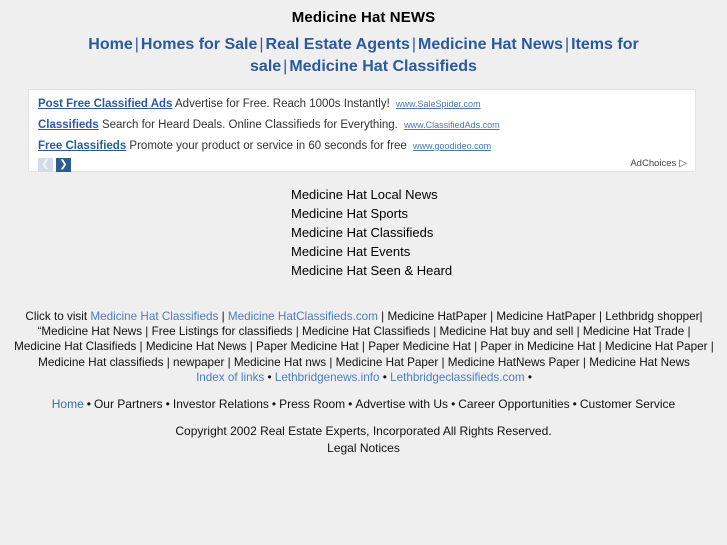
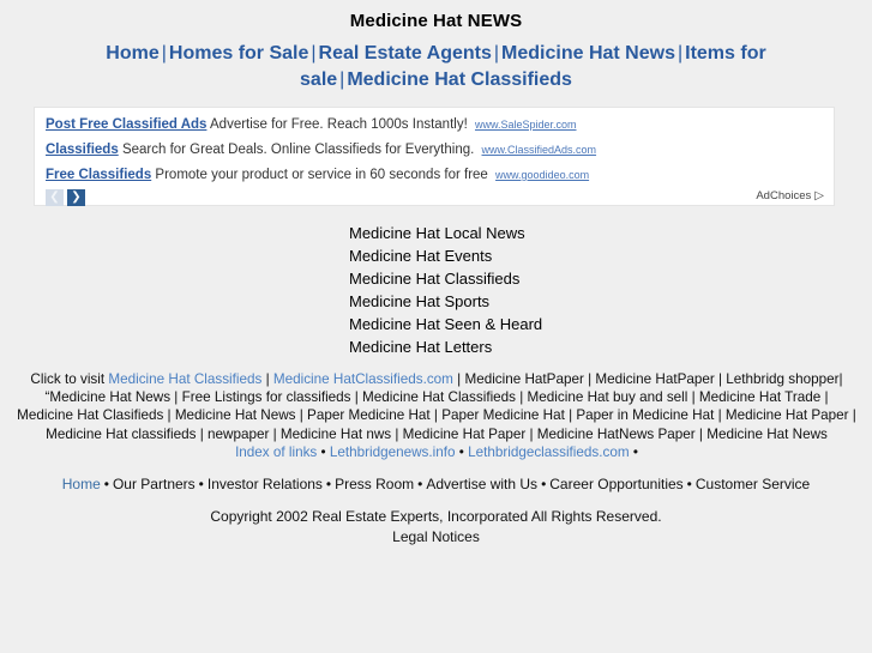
  Medicine Hat NEWS
  Home|Homes for Sale|Real Estate Agents|Medicine Hat News|Items for sale|Medicine Hat Classifieds
  Post Free Classified Ads Advertise for Free. Reach 1000s Instantly! www.SaleSpider.com
- Classifieds Search for Heard Deals. Online Classifieds for Everything. www.ClassifiedAds.com
+ Classifieds Search for Great Deals. Online Classifieds for Everything. www.ClassifiedAds.com
  Free Classifieds Promote your product or service in 60 seconds for free www.goodideo.com
  ❮
  ❯
  AdChoices
  ▷
  Medicine Hat Local News
- Medicine Hat Sports
+ Medicine Hat Events
  Medicine Hat Classifieds
- Medicine Hat Events
+ Medicine Hat Sports
  Medicine Hat Seen & Heard
+ Medicine Hat Letters
  Click to visit Medicine Hat Classifieds | Medicine HatClassifieds.com | Medicine HatPaper | Medicine HatPaper | Lethbridg shopper| “Medicine Hat News | Free Listings for classifieds | Medicine Hat Classifieds | Medicine Hat buy and sell | Medicine Hat Trade | Medicine Hat Clasifieds | Medicine Hat News | Paper Medicine Hat | Paper Medicine Hat | Paper in Medicine Hat | Medicine Hat Paper | Medicine Hat classifieds | newpaper | Medicine Hat nws | Medicine Hat Paper | Medicine HatNews Paper | Medicine Hat News
  Index of links • Lethbridgenews.info • Lethbridgeclassifieds.com •
  Home • Our Partners • Investor Relations • Press Room • Advertise with Us • Career Opportunities • Customer Service
  Copyright 2002 Real Estate Experts, Incorporated All Rights Reserved.
  Legal Notices
